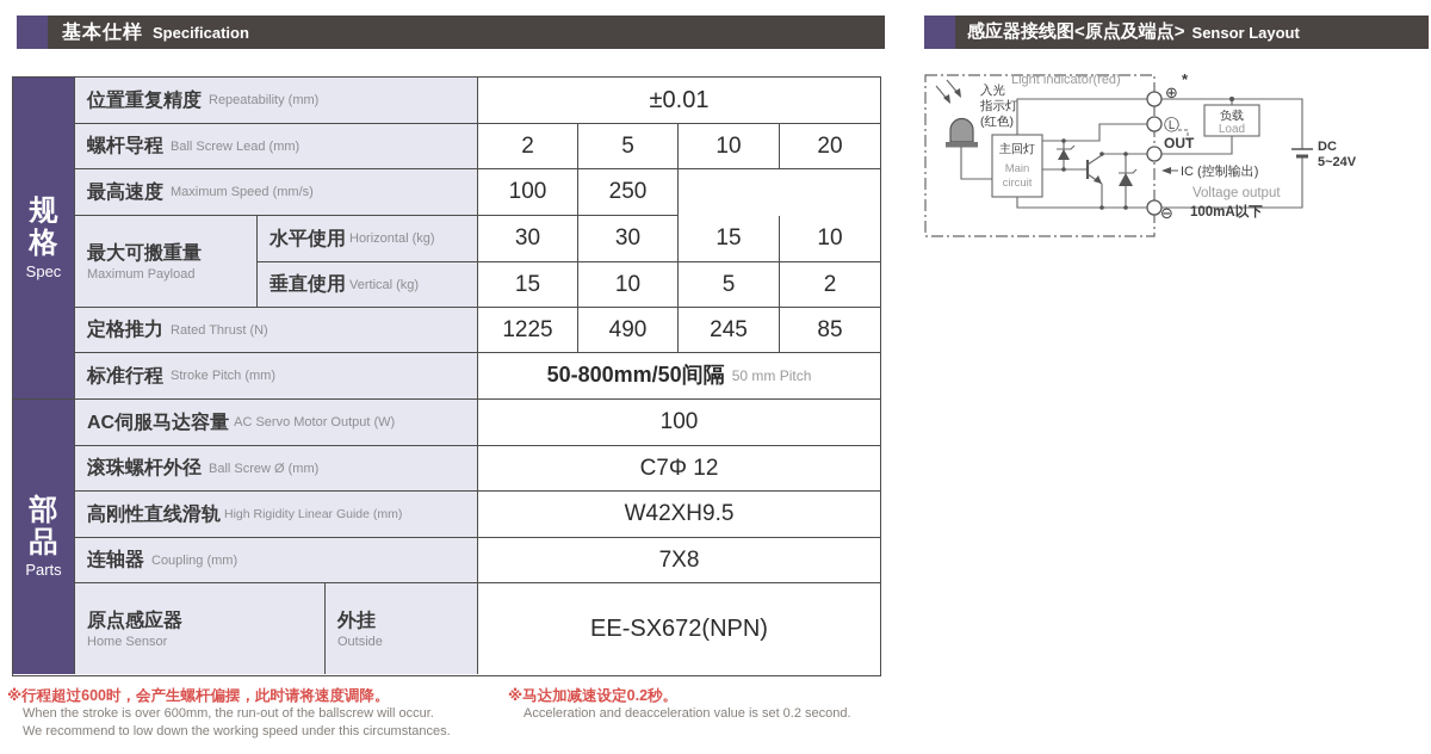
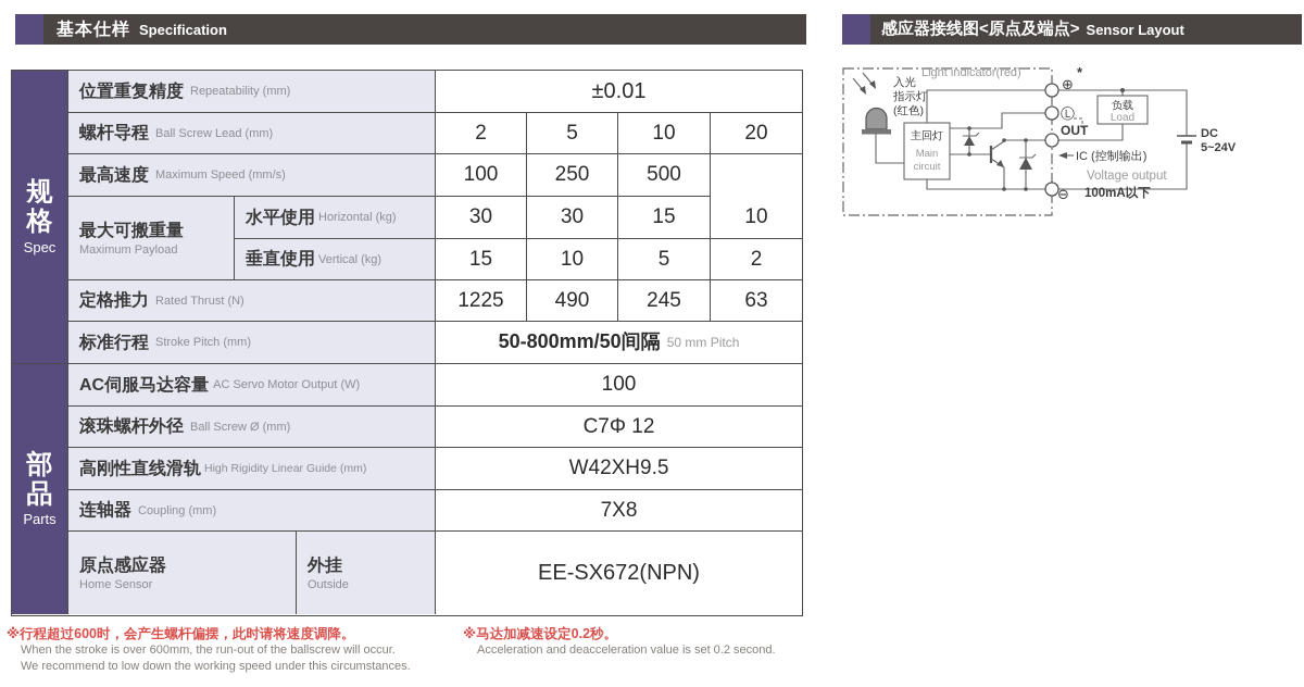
  基本仕样
  Specification
  感应器接线图<原点及端点>
  Sensor Layout
  规
  格
  Spec
  部
  品
  Parts
  位置重复精度
  Repeatability (mm)
  ±0.01
  螺杆导程
  Ball Screw Lead (mm)
  2
  5
  10
  20
  最高速度
  Maximum Speed (mm/s)
  100
  250
+ 500
  最大可搬重量
  Maximum Payload
  水平使用
  Horizontal (kg)
  30
  30
  15
  10
  垂直使用
  Vertical (kg)
  15
  10
  5
  2
  定格推力
  Rated Thrust (N)
  1225
  490
  245
- 85
+ 63
  标准行程
  Stroke Pitch (mm)
  50-800mm/50间隔
  50 mm Pitch
  AC伺服马达容量
  AC Servo Motor Output (W)
  100
  滚珠螺杆外径
  Ball Screw Ø (mm)
  C7Φ 12
  高刚性直线滑轨
  High Rigidity Linear Guide (mm)
  W42XH9.5
  连轴器
  Coupling (mm)
  7X8
  原点感应器
  Home Sensor
  外挂
  Outside
  EE-SX672(NPN)
  ※行程超过600时，会产生螺杆偏摆，此时请将速度调降。
  When the stroke is over 600mm, the run-out of the ballscrew will occur.
  We recommend to low down the working speed under this circumstances.
  ※马达加减速设定0.2秒。
  Acceleration and deacceleration value is set 0.2 second.
  Light indicator(red)
  入光
  指示灯
  (红色)
  主回灯
  Main
  circuit
  ⊕
  *
  Ⓛ
  OUT
  IC (控制输出)
  Voltage output
  100mA以下
  ⊖
  负载
  Load
  DC
  5~24V
